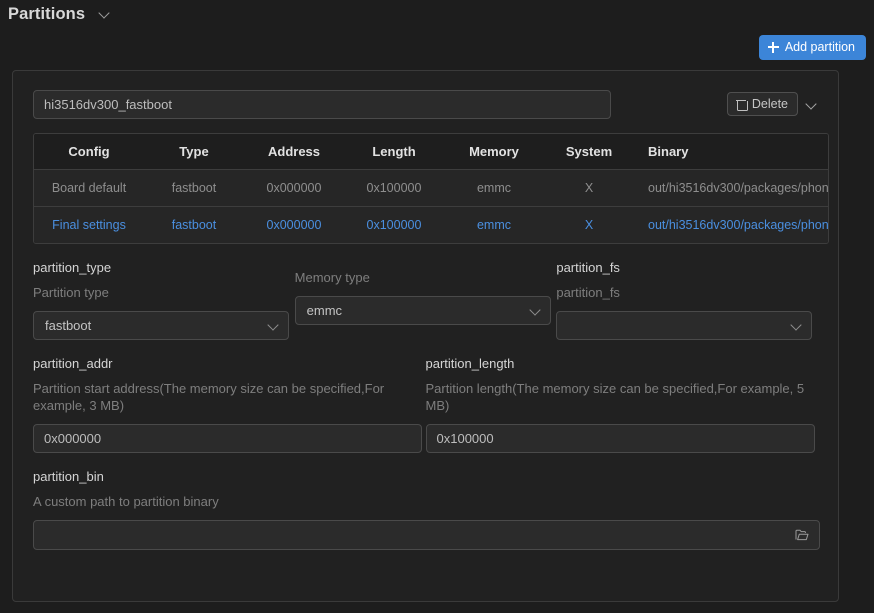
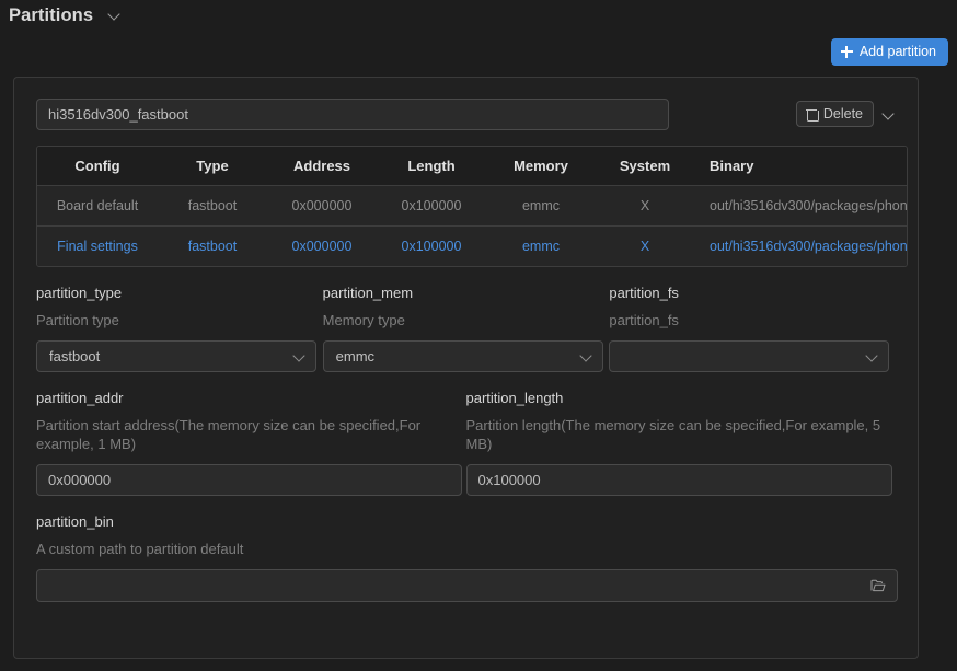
  Partitions
  Add partition
  hi3516dv300_fastboot
  Delete
  Config	Type	Address	Length	Memory	System	Binary
  Board default	fastboot	0x000000	0x100000	emmc	X	out/hi3516dv300/packages/phon
  Final settings	fastboot	0x000000	0x100000	emmc	X	out/hi3516dv300/packages/phon
  partition_type
  Partition type
  fastboot
+ partition_mem
  Memory type
  emmc
  partition_fs
  partition_fs
  partition_addr
- Partition start address(The memory size can be specified,For example, 3 MB)
+ Partition start address(The memory size can be specified,For example, 1 MB)
  0x000000
  partition_length
  Partition length(The memory size can be specified,For example, 5 MB)
  0x100000
  partition_bin
- A custom path to partition binary
+ A custom path to partition default
